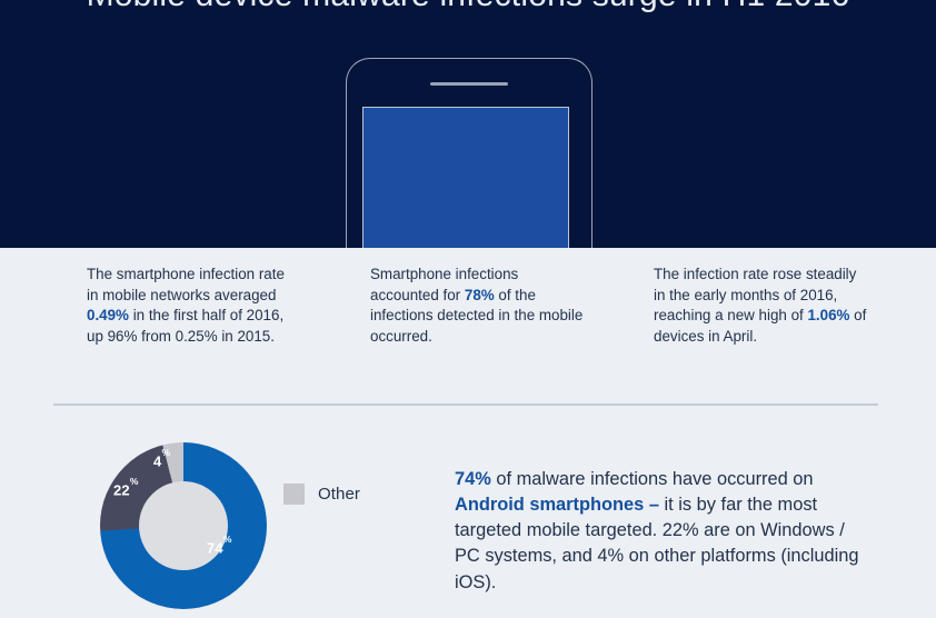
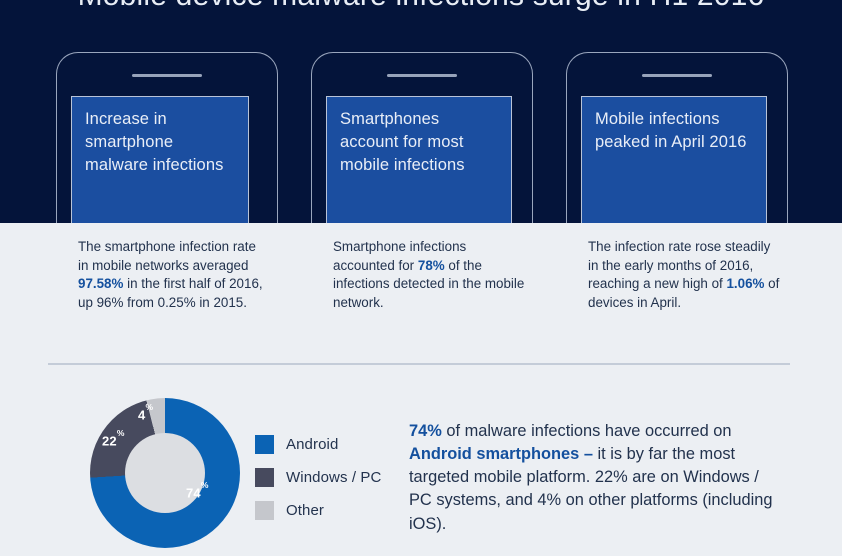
+ Increase in smartphone malware infections
+ Smartphones account for most mobile infections
+ Mobile infections peaked in April 2016
- The smartphone infection rate in mobile networks averaged 0.49% in the first half of 2016, up 96% from 0.25% in 2015.
+ The smartphone infection rate in mobile networks averaged 97.58% in the first half of 2016, up 96% from 0.25% in 2015.
- Smartphone infections accounted for 78% of the infections detected in the mobile occurred.
+ Smartphone infections accounted for 78% of the infections detected in the mobile network.
  The infection rate rose steadily in the early months of 2016, reaching a new high of 1.06% of devices in April.
  74%
  22%
  4%
+ Android
+ Windows / PC
  Other
- 74% of malware infections have occurred on Android smartphones – it is by far the most targeted mobile targeted. 22% are on Windows / PC systems, and 4% on other platforms (including iOS).
+ 74% of malware infections have occurred on Android smartphones – it is by far the most targeted mobile platform. 22% are on Windows / PC systems, and 4% on other platforms (including iOS).
